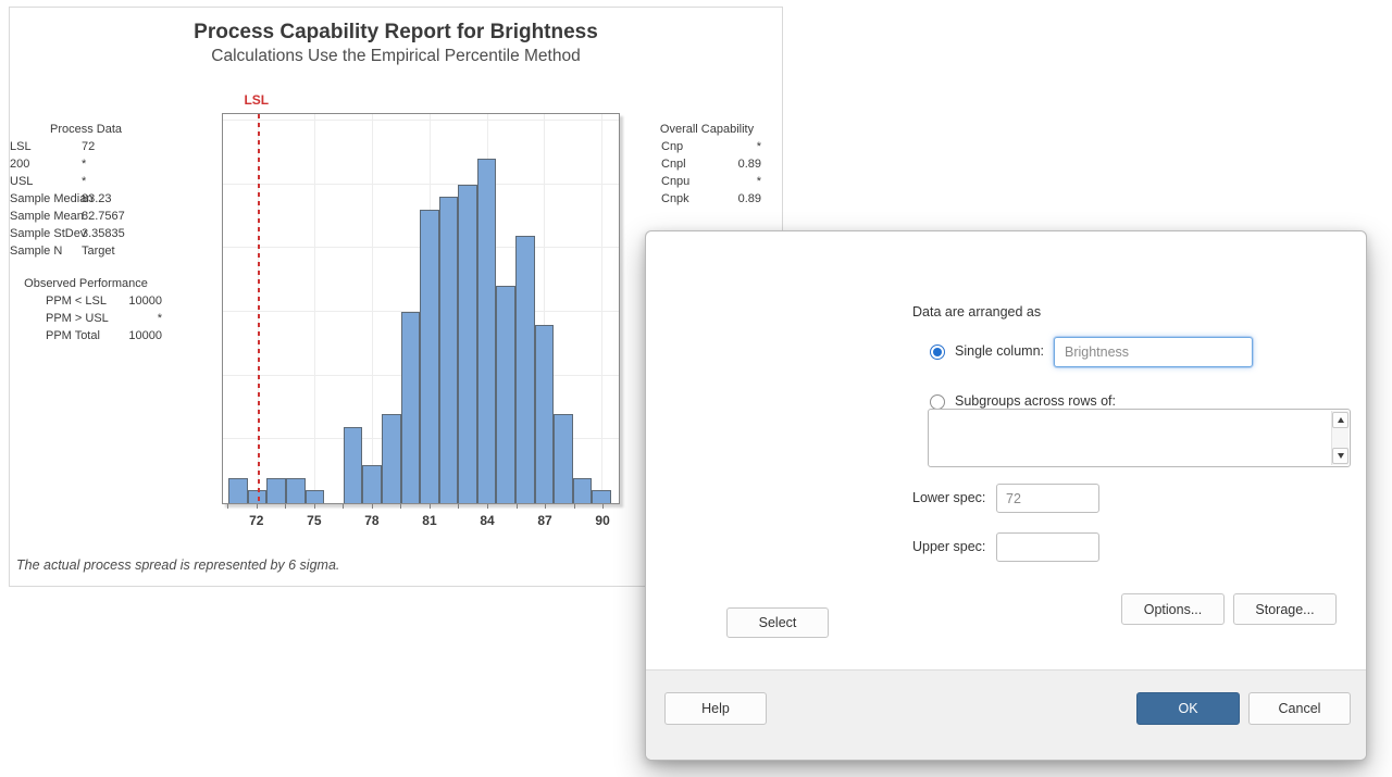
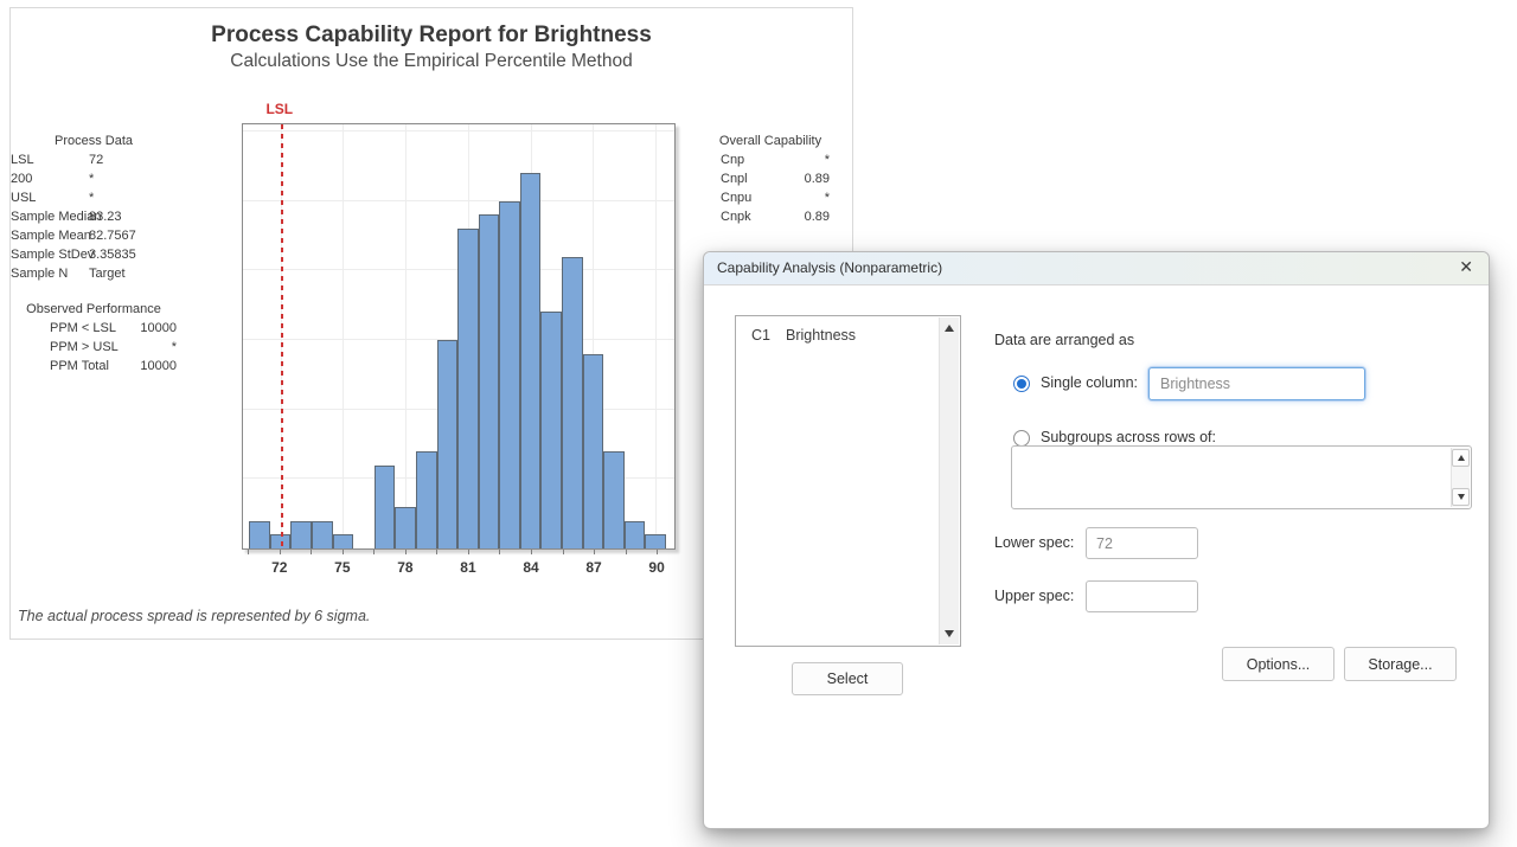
  Process Capability Report for Brightness
  Calculations Use the Empirical Percentile Method
  LSL
  72
  75
  78
  81
  84
  87
  90
  Process Data
  LSL
  72
  200
  *
  USL
  *
  Sample Medi
  83.23
  Sample Mean
  82.7567
  Sample StDe
  3.35835
  Sample N
  Target
  Observed Performance
  PPM < LSL
  10000
  PPM > USL
  *
  PPM Total
  10000
  Overall Capability
  Cnp
  *
  Cnpl
  0.89
  Cnpu
  *
  Cnpk
  0.89
  The actual process spread is represented by 6 sigma.
+ Capability Analysis (Nonparametric)
+ ✕
+ C1 Brightness
  Select
  Data are arranged as
  Single column:
  Brightness
  Subgroups across rows of:
  Lower spec:
  72
  Upper spec:
  Options...
  Storage...
- Help
- OK
- Cancel
